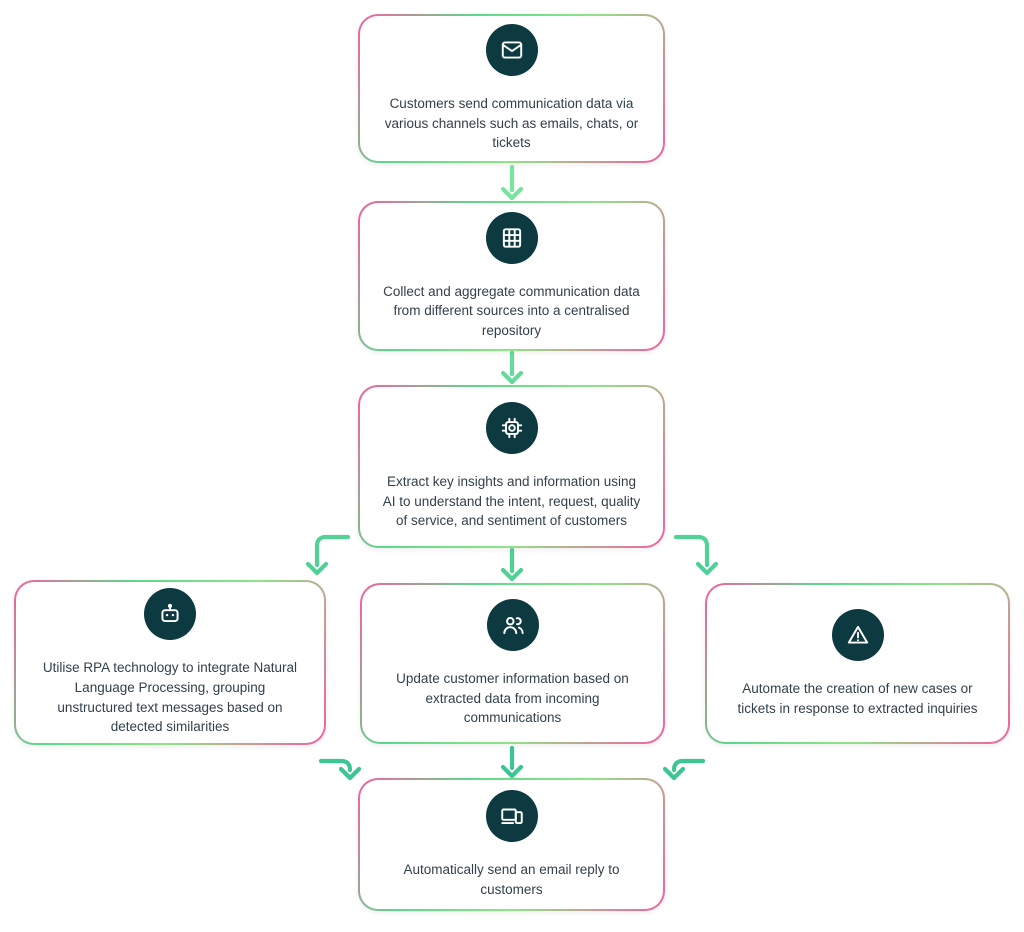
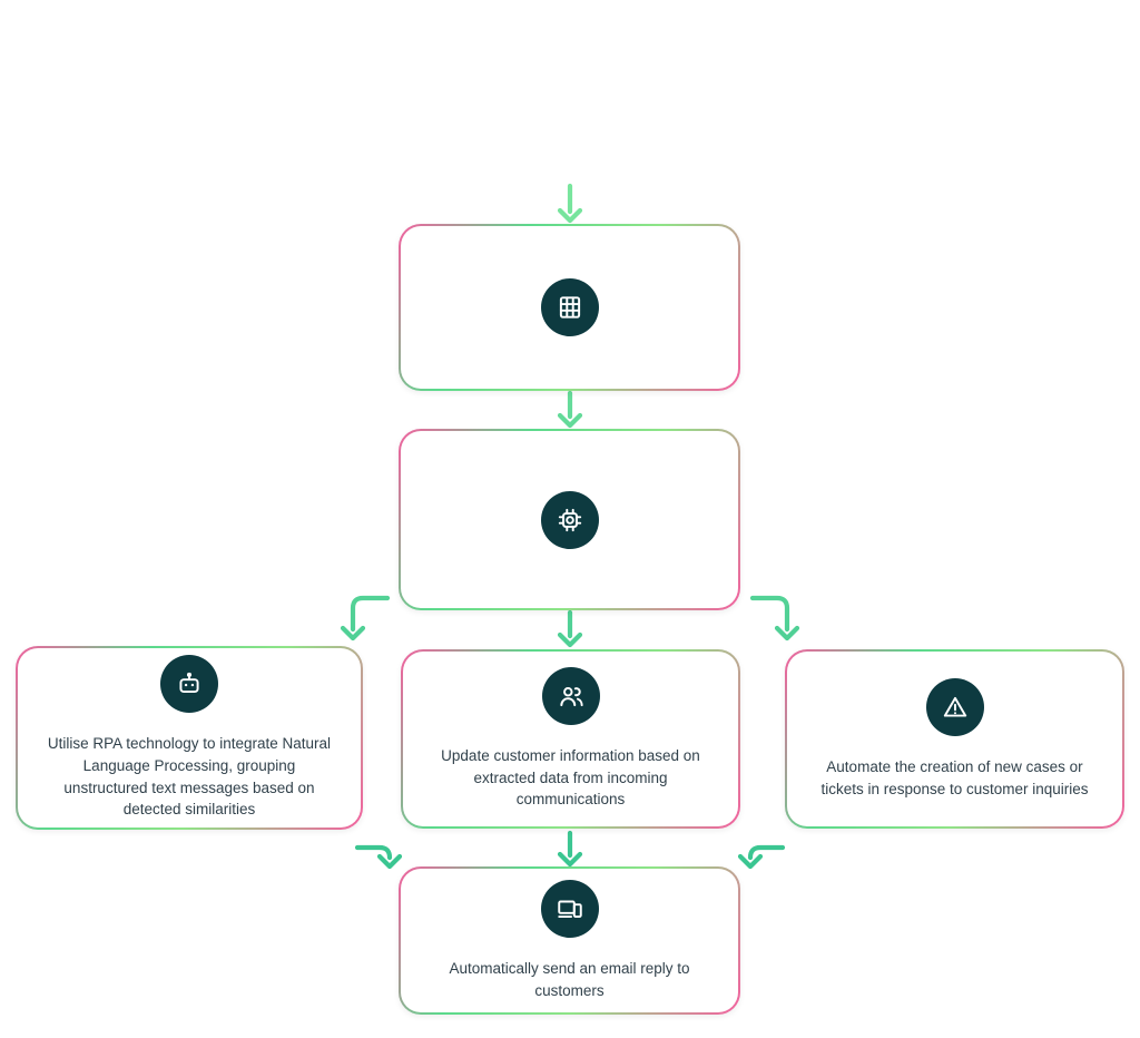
- Customers send communication data via various channels such as emails, chats, or tickets
- Collect and aggregate communication data from different sources into a centralised repository
- Extract key insights and information using AI to understand the intent, request, quality of service, and sentiment of customers
  Utilise RPA technology to integrate Natural Language Processing, grouping unstructured text messages based on detected similarities
  Update customer information based on extracted data from incoming communications
- Automate the creation of new cases or tickets in response to extracted inquiries
+ Automate the creation of new cases or tickets in response to customer inquiries
  Automatically send an email reply to customers
